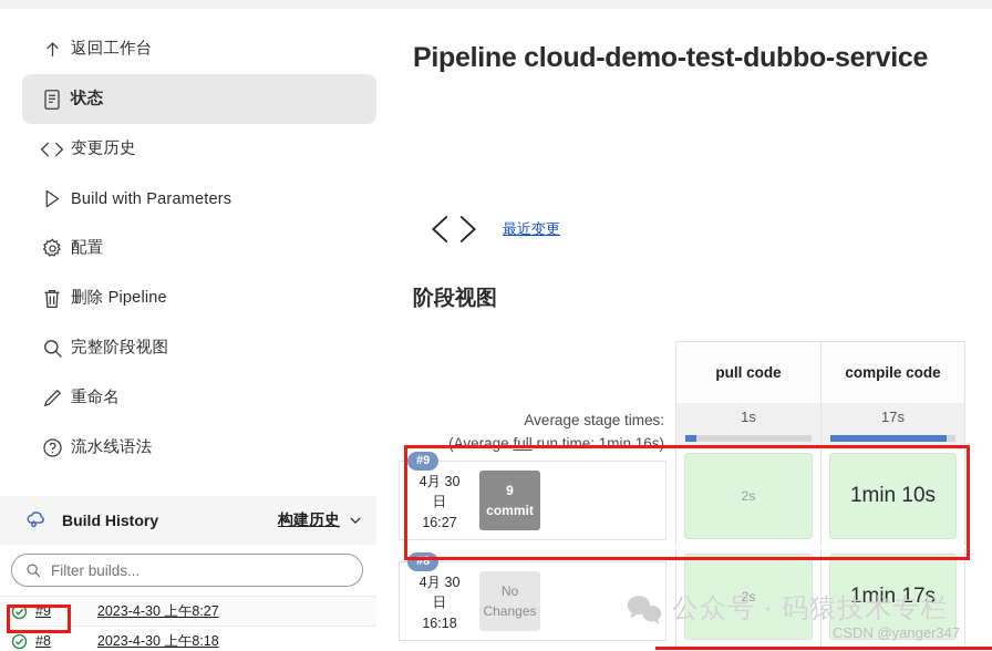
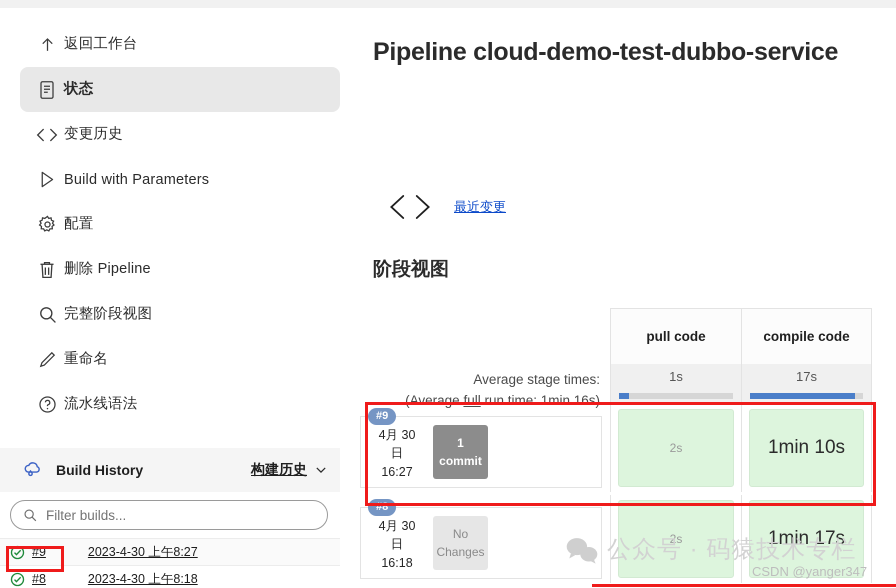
  返回工作台
  状态
  变更历史
  Build with Parameters
  配置
  删除 Pipeline
  完整阶段视图
  重命名
  流水线语法
  Build History
  构建历史
  Filter builds...
  #9
  2023-4-30 上午8:27
  #8
  2023-4-30 上午8:18
  Pipeline cloud-demo-test-dubbo-service
  最近变更
  阶段视图
  pull code
  compile code
  Average stage times:
  (Average full run time: 1min 16s)
  1s
  17s
  #9
  4月 30
  日
  16:27
- 9
+ 1
  commit
  2s
  1min 10s
  #8
  4月 30
  日
  16:18
  No
  Changes
  2s
  1min 17s
  公众号 · 码猿技术专栏
  CSDN @yanger347
